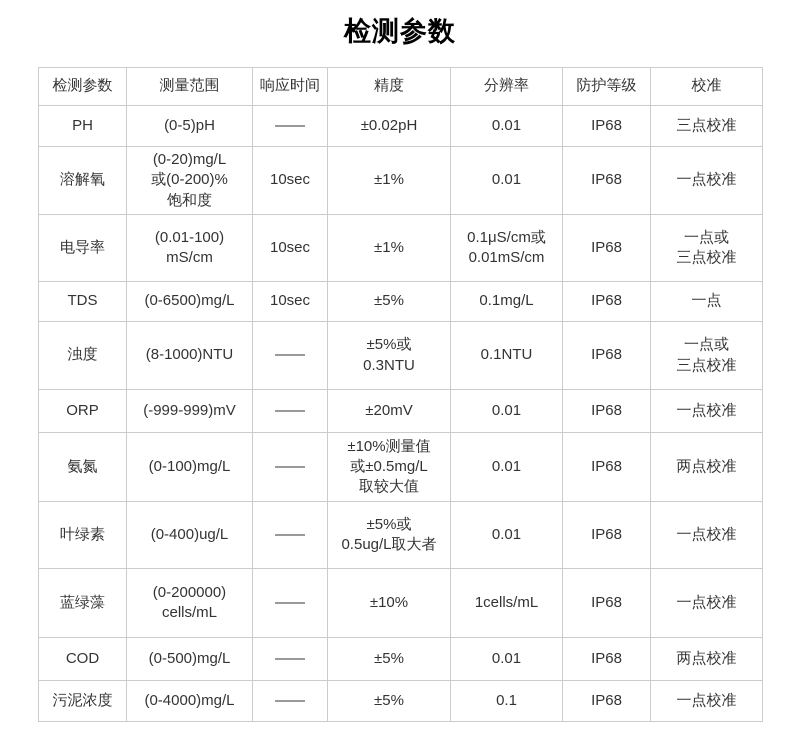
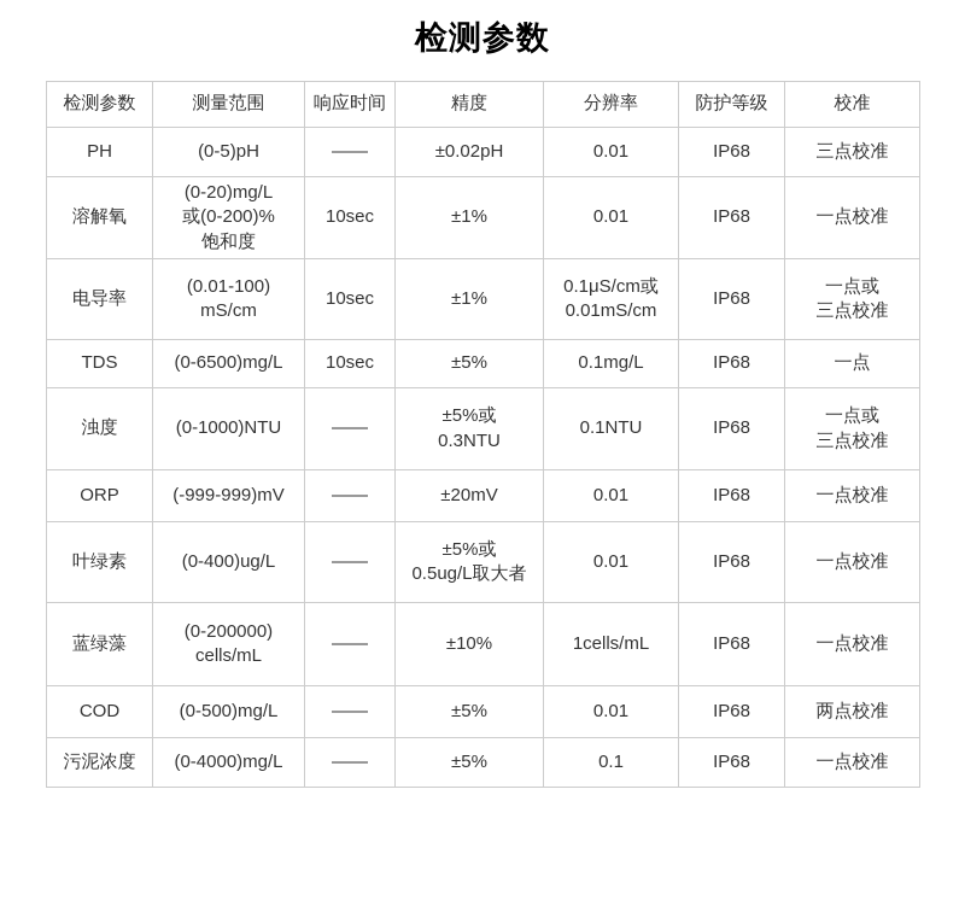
  检测参数
  检测参数	测量范围	响应时间	精度	分辨率	防护等级	校准
  PH	(0-5)pH	——	±0.02pH	0.01	IP68	三点校准
  溶解氧	(0-20)mg/L 或(0-200)% 饱和度	10sec	±1%	0.01	IP68	一点校准
  电导率	(0.01-100) mS/cm	10sec	±1%	0.1μS/cm或 0.01mS/cm	IP68	一点或 三点校准
  TDS	(0-6500)mg/L	10sec	±5%	0.1mg/L	IP68	一点
- 浊度	(8-1000)NTU	——	±5%或 0.3NTU	0.1NTU	IP68	一点或 三点校准
+ 浊度	(0-1000)NTU	——	±5%或 0.3NTU	0.1NTU	IP68	一点或 三点校准
  ORP	(-999-999)mV	——	±20mV	0.01	IP68	一点校准
- 氨氮	(0-100)mg/L	——	±10%测量值 或±0.5mg/L 取较大值	0.01	IP68	两点校准
  叶绿素	(0-400)ug/L	——	±5%或 0.5ug/L取大者	0.01	IP68	一点校准
  蓝绿藻	(0-200000) cells/mL	——	±10%	1cells/mL	IP68	一点校准
  COD	(0-500)mg/L	——	±5%	0.01	IP68	两点校准
  污泥浓度	(0-4000)mg/L	——	±5%	0.1	IP68	一点校准
